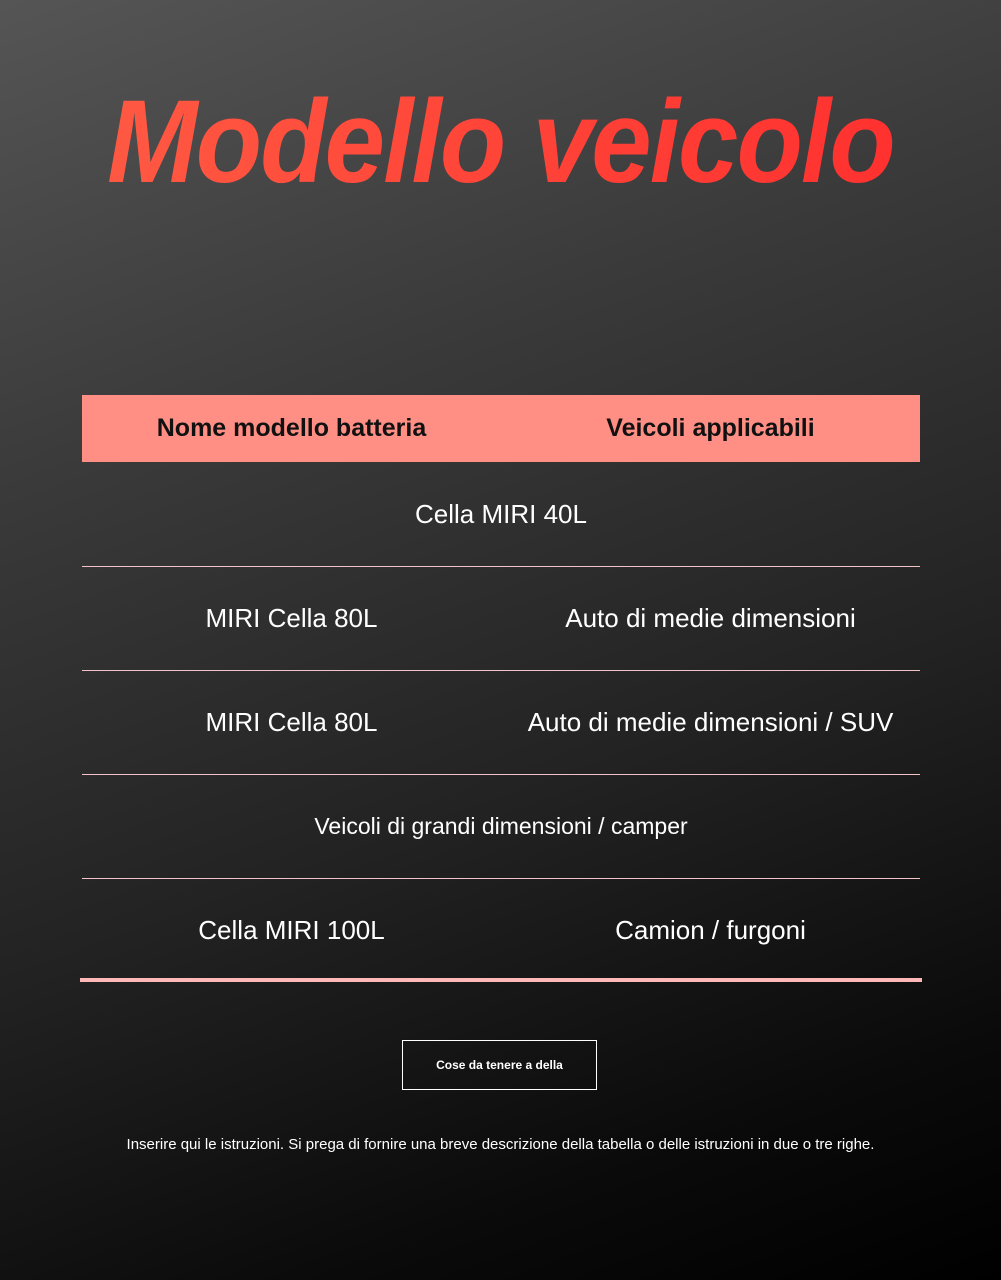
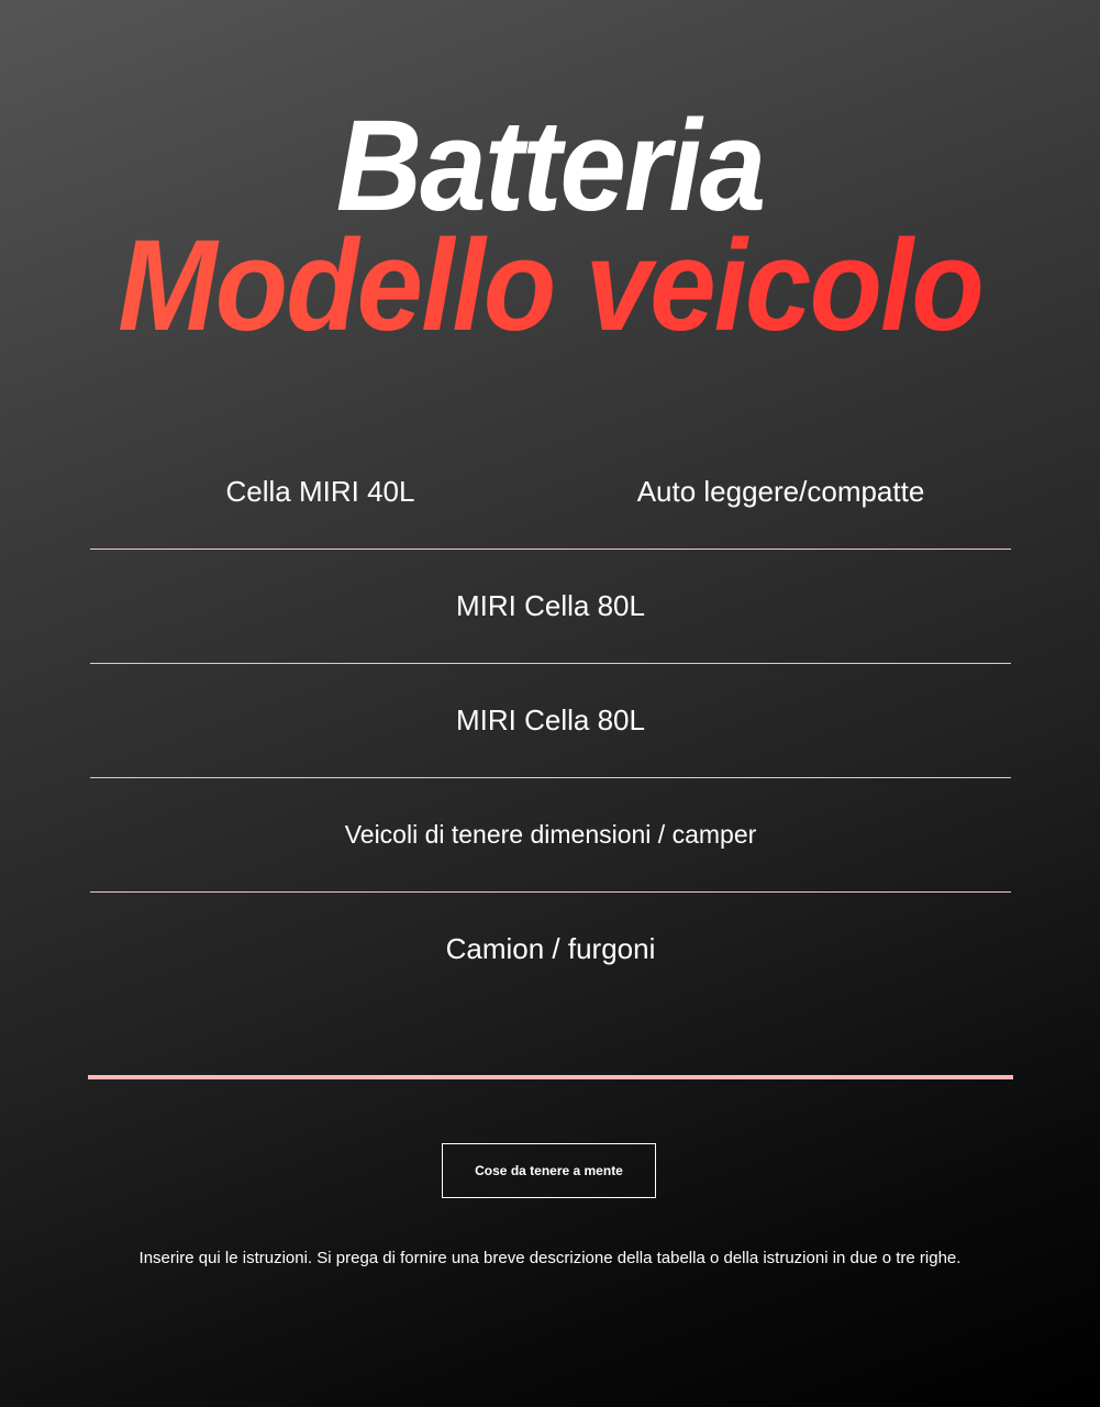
+ Batteria
  Modello veicolo
- Nome modello batteria
- Veicoli applicabili
  Cella MIRI 40L
+ Auto leggere/compatte
  MIRI Cella 80L
- Auto di medie dimensioni
  MIRI Cella 80L
- Auto di medie dimensioni / SUV
- Veicoli di grandi dimensioni / camper
+ Veicoli di tenere dimensioni / camper
- Cella MIRI 100L
  Camion / furgoni
- Cose da tenere a della
+ Cose da tenere a mente
- Inserire qui le istruzioni. Si prega di fornire una breve descrizione della tabella o delle istruzioni in due o tre righe.
+ Inserire qui le istruzioni. Si prega di fornire una breve descrizione della tabella o della istruzioni in due o tre righe.
